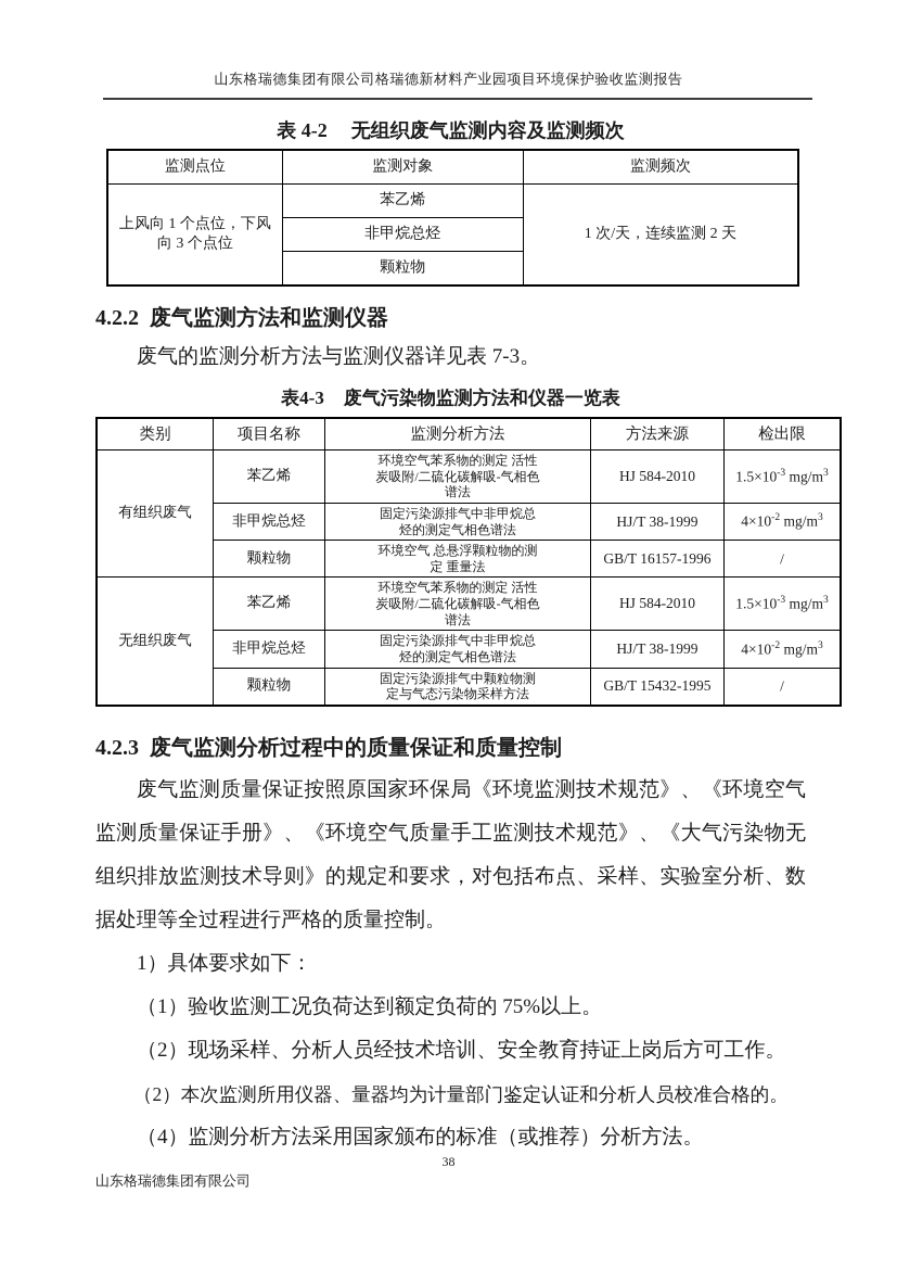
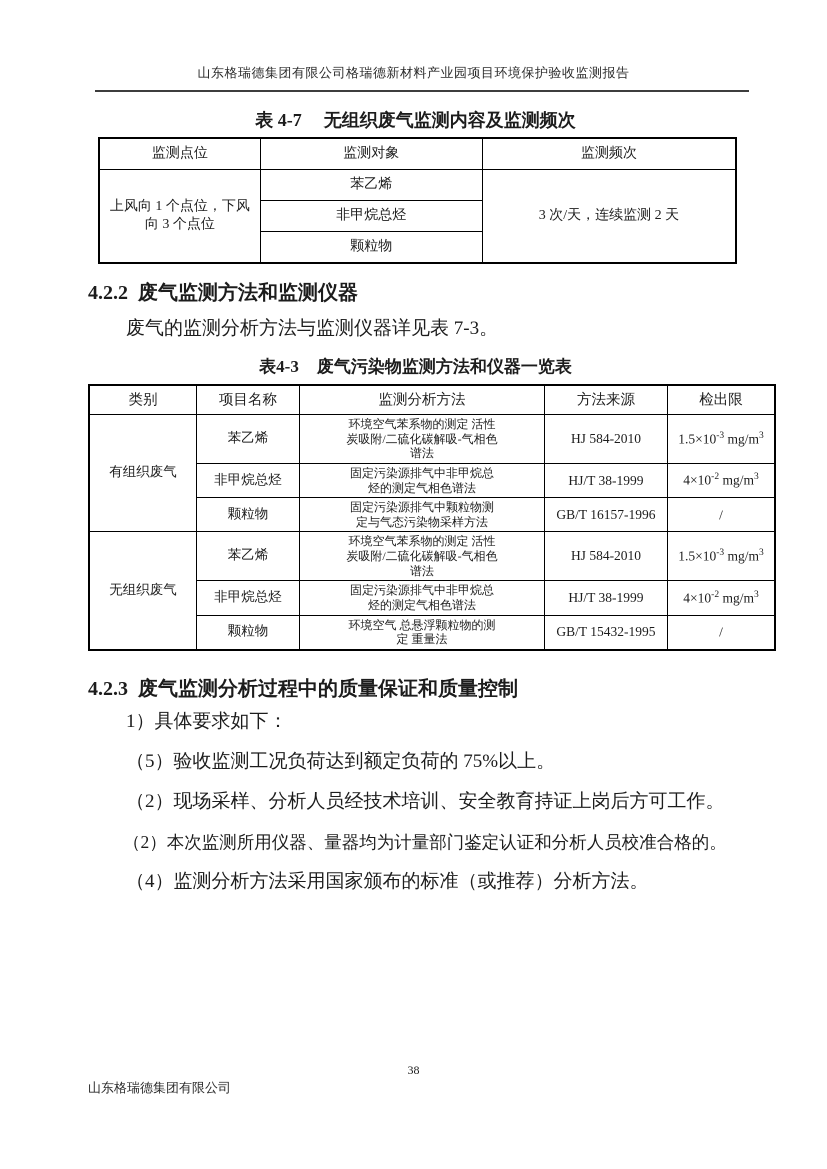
  山东格瑞德集团有限公司格瑞德新材料产业园项目环境保护验收监测报告
- 表 4-2 无组织废气监测内容及监测频次
+ 表 4-7 无组织废气监测内容及监测频次
  监测点位	监测对象	监测频次
- 上风向 1 个点位，下风向 3 个点位	苯乙烯	1 次/天，连续监测 2 天
+ 上风向 1 个点位，下风向 3 个点位	苯乙烯	3 次/天，连续监测 2 天
  非甲烷总烃
  颗粒物
  4.2.2 废气监测方法和监测仪器
  废气的监测分析方法与监测仪器详见表 7-3。
  表4-3 废气污染物监测方法和仪器一览表
  类别	项目名称	监测分析方法	方法来源	检出限
  有组织废气	苯乙烯	环境空气苯系物的测定 活性炭吸附/二硫化碳解吸-气相色谱法	HJ 584-2010	1.5×10-3 mg/m3
  非甲烷总烃	固定污染源排气中非甲烷总烃的测定气相色谱法	HJ/T 38-1999	4×10-2 mg/m3
- 颗粒物	环境空气 总悬浮颗粒物的测定 重量法	GB/T 16157-1996	/
+ 颗粒物	固定污染源排气中颗粒物测定与气态污染物采样方法	GB/T 16157-1996	/
  无组织废气	苯乙烯	环境空气苯系物的测定 活性炭吸附/二硫化碳解吸-气相色谱法	HJ 584-2010	1.5×10-3 mg/m3
  非甲烷总烃	固定污染源排气中非甲烷总烃的测定气相色谱法	HJ/T 38-1999	4×10-2 mg/m3
- 颗粒物	固定污染源排气中颗粒物测定与气态污染物采样方法	GB/T 15432-1995	/
+ 颗粒物	环境空气 总悬浮颗粒物的测定 重量法	GB/T 15432-1995	/
  4.2.3 废气监测分析过程中的质量保证和质量控制
- 废气监测质量保证按照原国家环保局《环境监测技术规范》、《环境空气监测质量保证手册》、《环境空气质量手工监测技术规范》、《大气污染物无组织排放监测技术导则》的规定和要求，对包括布点、采样、实验室分析、数据处理等全过程进行严格的质量控制。
  1）具体要求如下：
- （1）验收监测工况负荷达到额定负荷的 75%以上。
+ （5）验收监测工况负荷达到额定负荷的 75%以上。
  （2）现场采样、分析人员经技术培训、安全教育持证上岗后方可工作。
  （2）本次监测所用仪器、量器均为计量部门鉴定认证和分析人员校准合格的。
  （4）监测分析方法采用国家颁布的标准（或推荐）分析方法。
  38
  山东格瑞德集团有限公司
